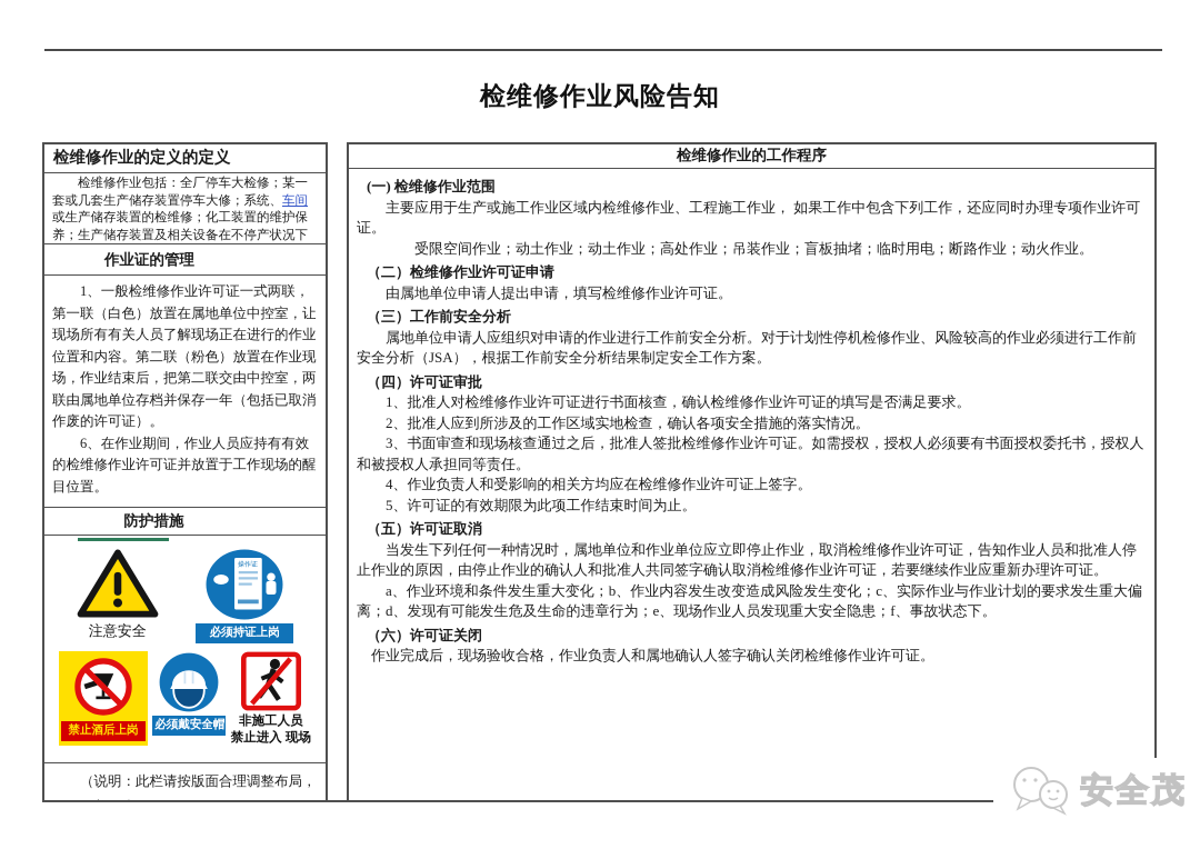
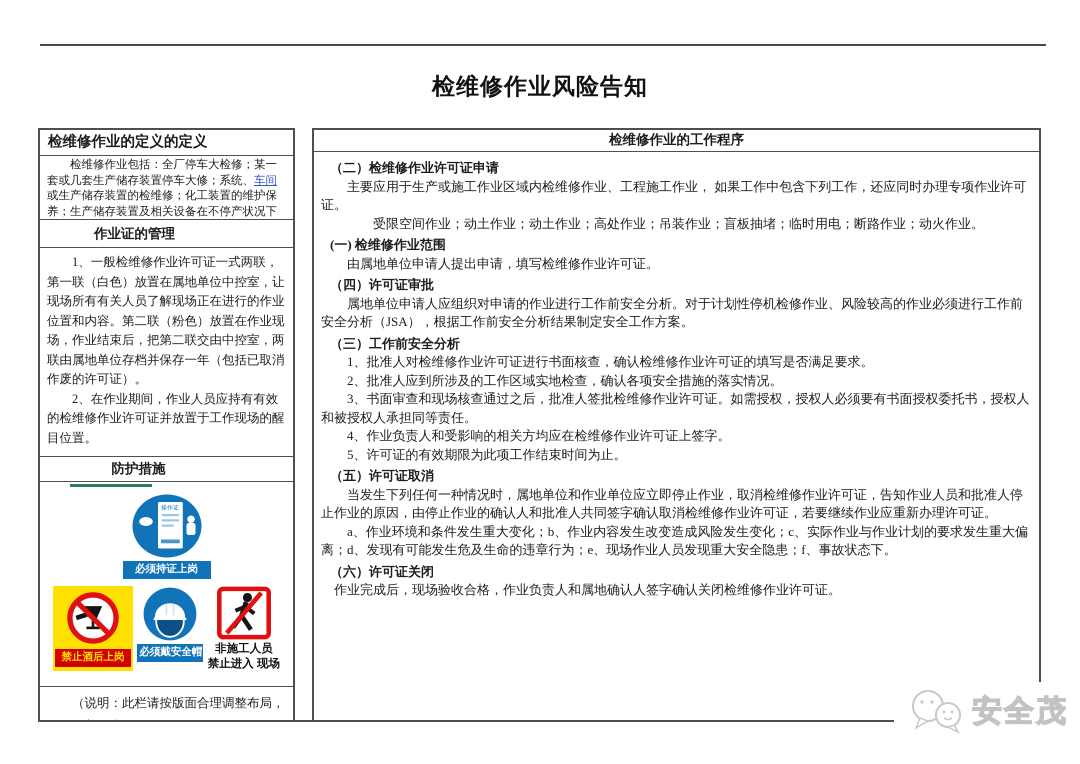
  检维修作业风险告知
  检维修作业的定义的定义
  检维修作业包括：全厂停车大检修；某一套或几套生产储存装置停车大修；系统、车间或生产储存装置的检维修；化工装置的维护保养；生产储存装置及相关设备在不停产状况下
  作业证的管理
  1、一般检维修作业许可证一式两联，第一联（白色）放置在属地单位中控室，让现场所有有关人员了解现场正在进行的作业位置和内容。第二联（粉色）放置在作业现场，作业结束后，把第二联交由中控室，两联由属地单位存档并保存一年（包括已取消作废的许可证）。
- 6、在作业期间，作业人员应持有有效的检维修作业许可证并放置于工作现场的醒目位置。
+ 2、在作业期间，作业人员应持有有效的检维修作业许可证并放置于工作现场的醒目位置。
  防护措施
- 注意安全
  必须持证上岗
  禁止酒后上岗
  必须戴安全帽
  非施工人员
  禁止进入 现场
  检维修作业的工作程序
- (一) 检维修作业范围
+ （二）检维修作业许可证申请
  主要应用于生产或施工作业区域内检维修作业、工程施工作业， 如果工作中包含下列工作，还应同时办理专项作业许可证。
  受限空间作业；动土作业；动土作业；高处作业；吊装作业；盲板抽堵；临时用电；断路作业；动火作业。
- （二）检维修作业许可证申请
+ (一) 检维修作业范围
  由属地单位申请人提出申请，填写检维修作业许可证。
- （三）工作前安全分析
+ （四）许可证审批
  属地单位申请人应组织对申请的作业进行工作前安全分析。对于计划性停机检修作业、风险较高的作业必须进行工作前安全分析（JSA），根据工作前安全分析结果制定安全工作方案。
- （四）许可证审批
+ （三）工作前安全分析
  1、批准人对检维修作业许可证进行书面核查，确认检维修作业许可证的填写是否满足要求。
  2、批准人应到所涉及的工作区域实地检查，确认各项安全措施的落实情况。
  3、书面审查和现场核查通过之后，批准人签批检维修作业许可证。如需授权，授权人必须要有书面授权委托书，授权人和被授权人承担同等责任。
  4、作业负责人和受影响的相关方均应在检维修作业许可证上签字。
  5、许可证的有效期限为此项工作结束时间为止。
  （五）许可证取消
  当发生下列任何一种情况时，属地单位和作业单位应立即停止作业，取消检维修作业许可证，告知作业人员和批准人停止作业的原因，由停止作业的确认人和批准人共同签字确认取消检维修作业许可证，若要继续作业应重新办理许可证。
  a、作业环境和条件发生重大变化；b、作业内容发生改变造成风险发生变化；c、实际作业与作业计划的要求发生重大偏离；d、发现有可能发生危及生命的违章行为；e、现场作业人员发现重大安全隐患；f、事故状态下。
  （六）许可证关闭
  作业完成后，现场验收合格，作业负责人和属地确认人签字确认关闭检维修作业许可证。
  安全茂
